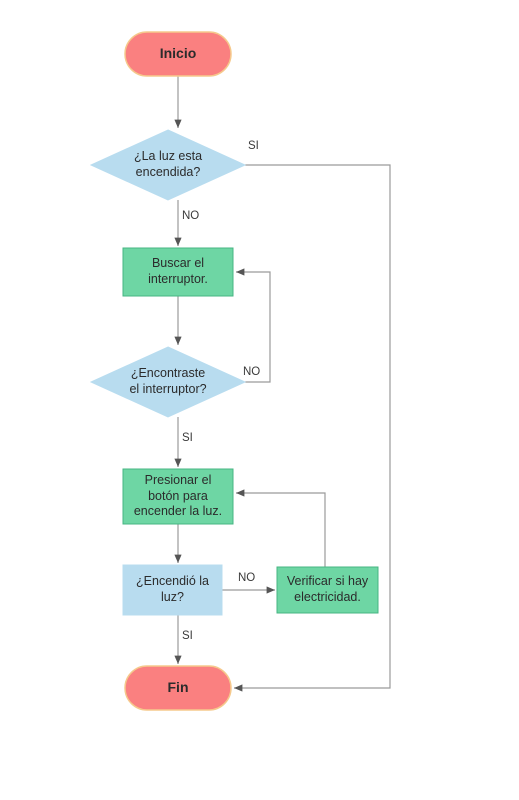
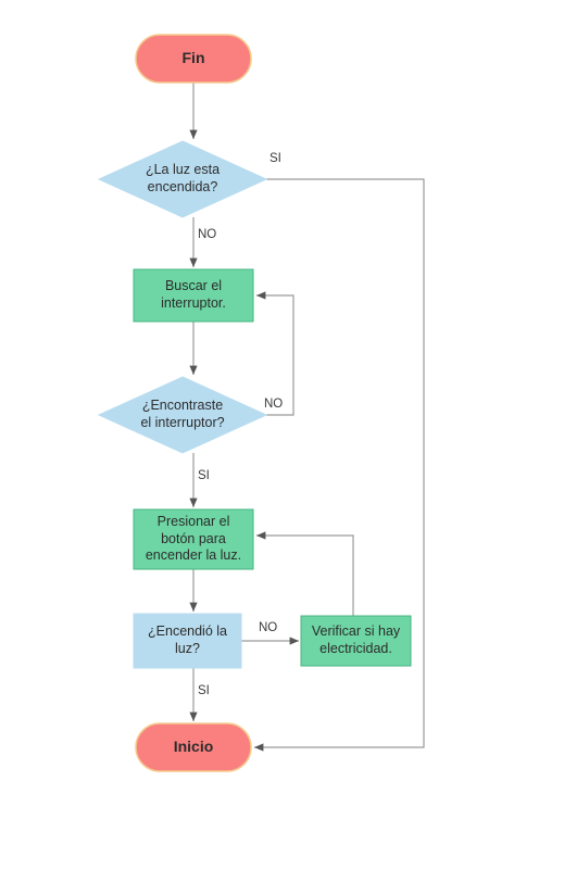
  SI
  NO
  NO
  SI
  NO
  SI
- Inicio
+ Fin
  ¿La luz esta
  encendida?
  Buscar el
  interruptor.
  ¿Encontraste
  el interruptor?
  Presionar el
  botón para
  encender la luz.
  ¿Encendió la
  luz?
  Verificar si hay
  electricidad.
- Fin
+ Inicio
